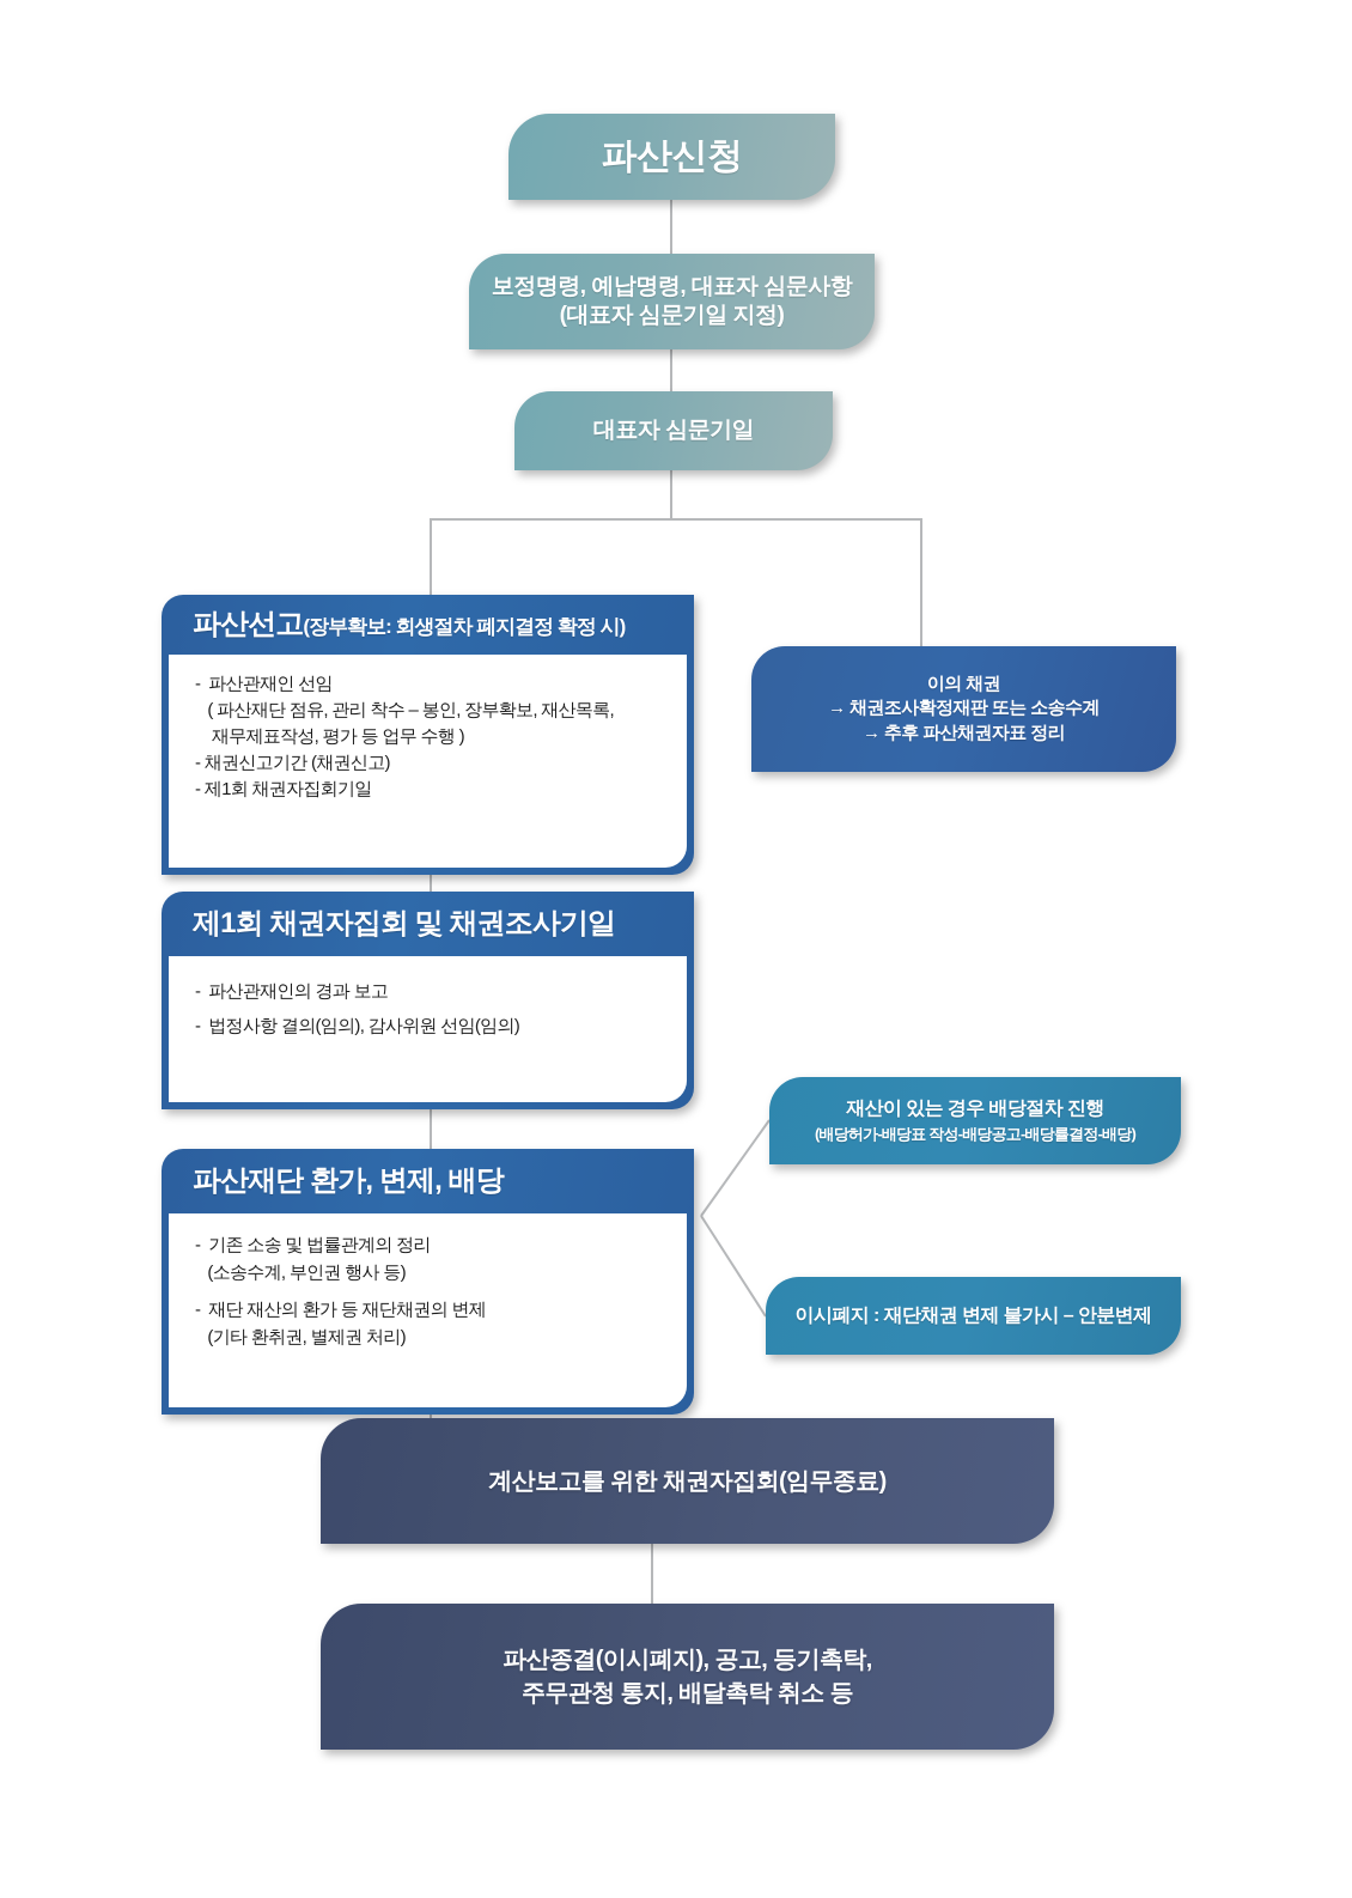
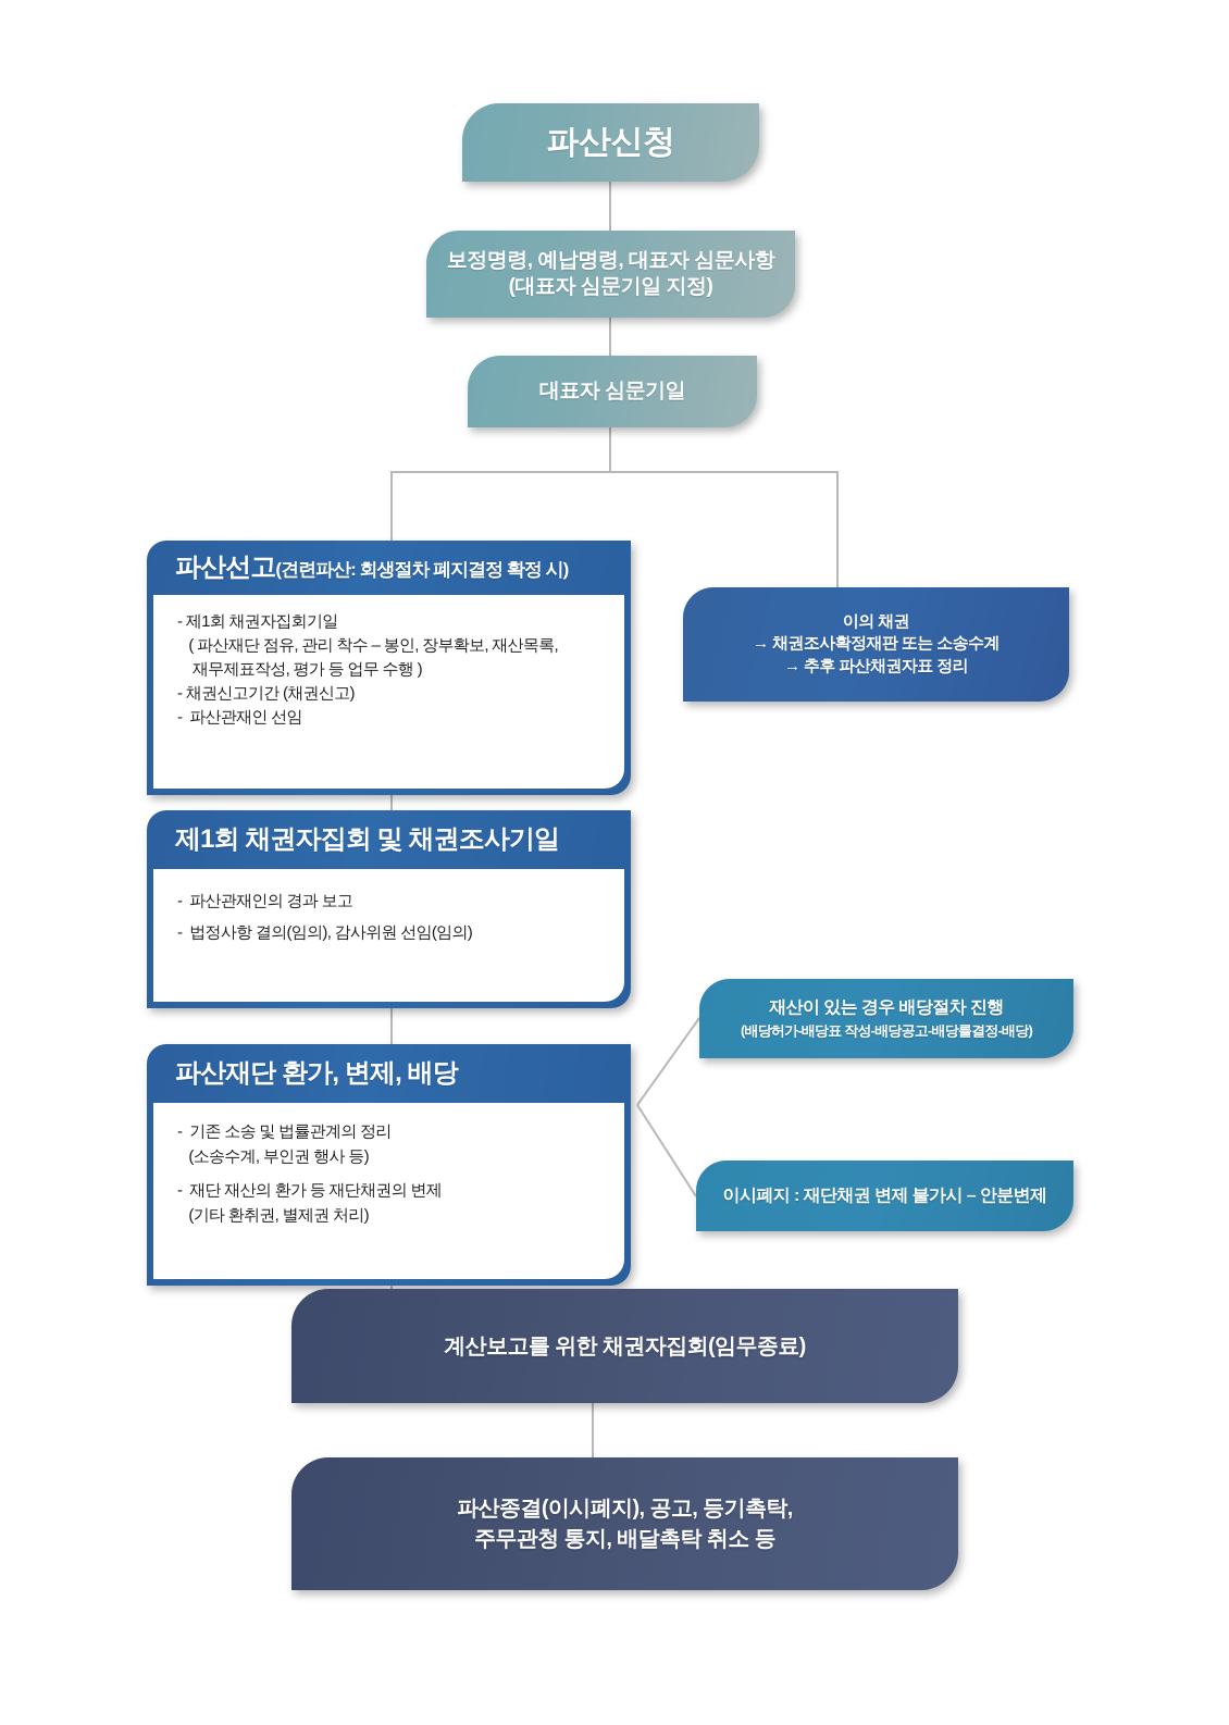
  파산신청
  보정명령, 예납명령, 대표자 심문사항
  (대표자 심문기일 지정)
  대표자 심문기일
- 파산선고(장부확보: 회생절차 폐지결정 확정 시)
+ 파산선고(견련파산: 회생절차 폐지결정 확정 시)
- - 파산관재인 선임
+ - 제1회 채권자집회기일
  ( 파산재단 점유, 관리 착수 – 봉인, 장부확보, 재산목록,
  재무제표작성, 평가 등 업무 수행 )
  - 채권신고기간 (채권신고)
- - 제1회 채권자집회기일
+ - 파산관재인 선임
  이의 채권
  → 채권조사확정재판 또는 소송수계
  → 추후 파산채권자표 정리
  제1회 채권자집회 및 채권조사기일
  - 파산관재인의 경과 보고
  - 법정사항 결의(임의), 감사위원 선임(임의)
  파산재단 환가, 변제, 배당
  - 기존 소송 및 법률관계의 정리
  (소송수계, 부인권 행사 등)
  - 재단 재산의 환가 등 재단채권의 변제
  (기타 환취권, 별제권 처리)
  재산이 있는 경우 배당절차 진행
  (배당허가-배당표 작성-배당공고-배당률결정-배당)
  이시폐지 : 재단채권 변제 불가시 – 안분변제
  계산보고를 위한 채권자집회(임무종료)
  파산종결(이시폐지), 공고, 등기촉탁,
  주무관청 통지, 배달촉탁 취소 등
